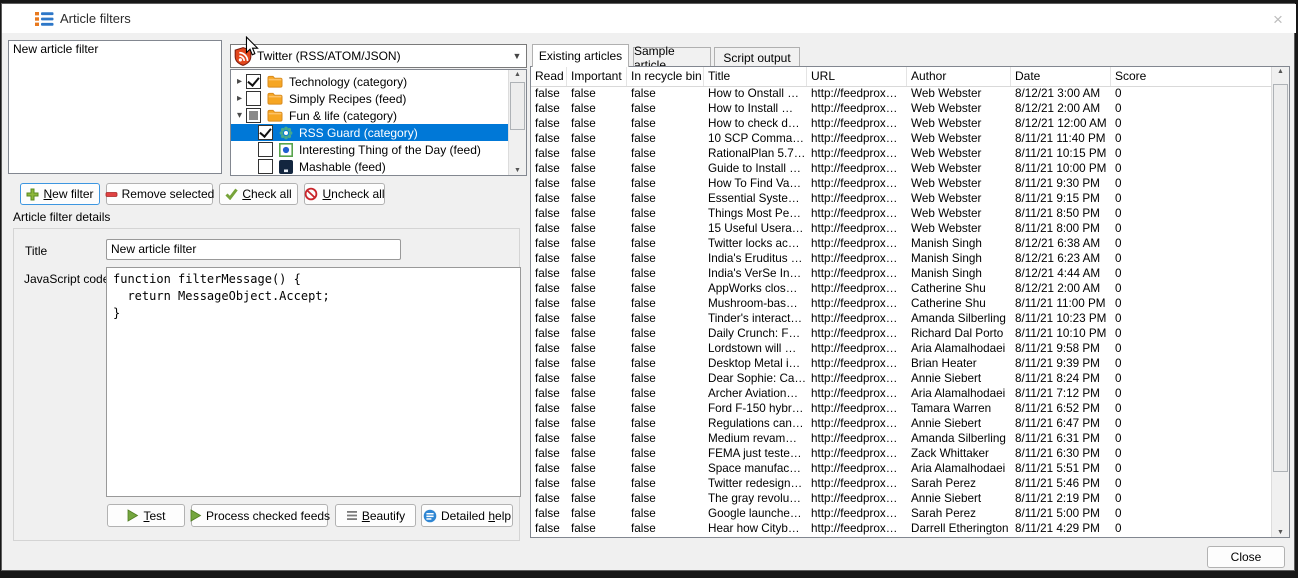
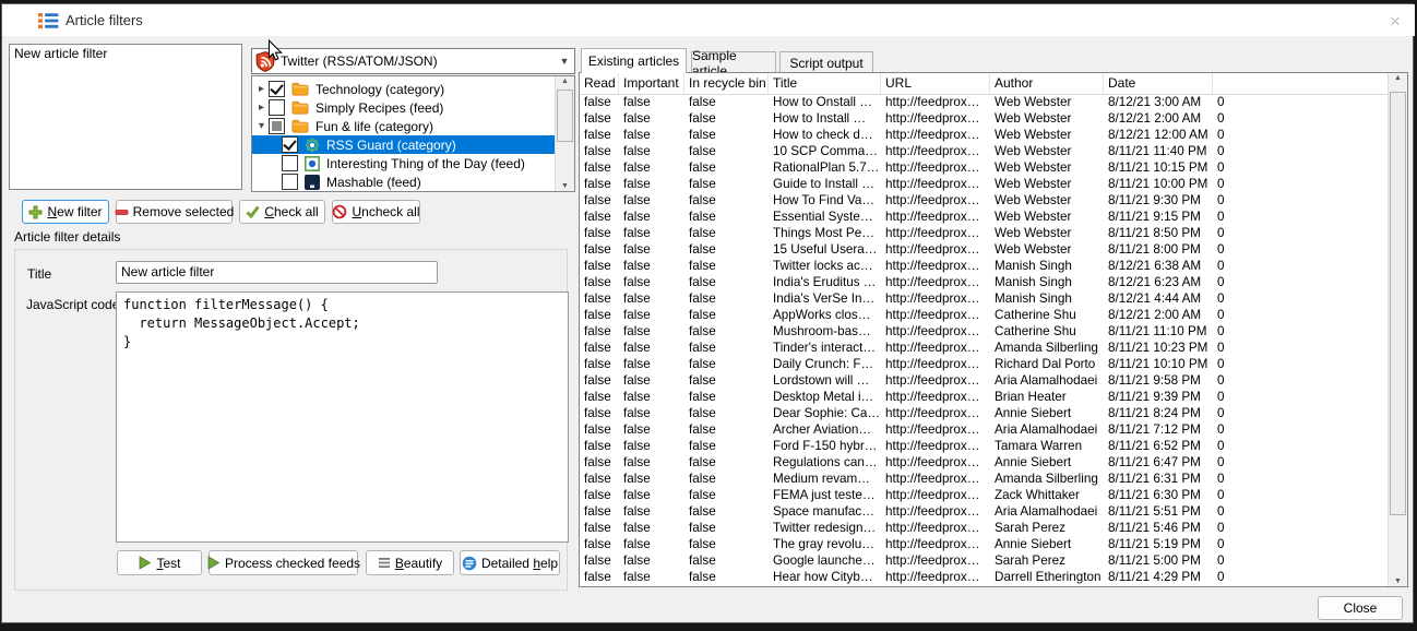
  Article filters
  ×
  New article filter
  Twitter (RSS/ATOM/JSON)
  ▼
  ▸
  Technology (category)
  ▸
  Simply Recipes (feed)
  ▾
  Fun & life (category)
  RSS Guard (category)
  Interesting Thing of the Day (feed)
  Mashable (feed)
  New filter
  Remove selected
  Check all
  Uncheck all
  Article filter details
  Title
  New article filter
  JavaScript cod
  function filterMessage() {
  return MessageObject.Accept;
  }
  Test
  Process checked feeds
  Beautify
  Detailed help
  Existing articles
  Sample article
  Script output
  Read
  Important
  In recycle bin
  Title
  URL
  Author
  Date
- Score
  false
  false
  false
  How to Onstall …
  http://feedprox…
  Web Webster
  8/12/21 3:00 AM
  0
  false
  false
  false
  How to Install …
  http://feedprox…
  Web Webster
  8/12/21 2:00 AM
  0
  false
  false
  false
  How to check d…
  http://feedprox…
  Web Webster
  8/12/21 12:00 AM
  0
  false
  false
  false
  10 SCP Comma…
  http://feedprox…
  Web Webster
  8/11/21 11:40 PM
  0
  false
  false
  false
  RationalPlan 5.7…
  http://feedprox…
  Web Webster
  8/11/21 10:15 PM
  0
  false
  false
  false
  Guide to Install …
  http://feedprox…
  Web Webster
  8/11/21 10:00 PM
  0
  false
  false
  false
  How To Find Va…
  http://feedprox…
  Web Webster
  8/11/21 9:30 PM
  0
  false
  false
  false
  Essential Syste…
  http://feedprox…
  Web Webster
  8/11/21 9:15 PM
  0
  false
  false
  false
  Things Most Pe…
  http://feedprox…
  Web Webster
  8/11/21 8:50 PM
  0
  false
  false
  false
  15 Useful Usera…
  http://feedprox…
  Web Webster
  8/11/21 8:00 PM
  0
  false
  false
  false
  Twitter locks ac…
  http://feedprox…
  Manish Singh
  8/12/21 6:38 AM
  0
  false
  false
  false
  India's Eruditus …
  http://feedprox…
  Manish Singh
  8/12/21 6:23 AM
  0
  false
  false
  false
  India's VerSe In…
  http://feedprox…
  Manish Singh
  8/12/21 4:44 AM
  0
  false
  false
  false
  AppWorks clos…
  http://feedprox…
  Catherine Shu
  8/12/21 2:00 AM
  0
  false
  false
  false
  Mushroom-bas…
  http://feedprox…
  Catherine Shu
- 8/11/21 11:00 PM
+ 8/11/21 11:10 PM
  0
  false
  false
  false
  Tinder's interact…
  http://feedprox…
  Amanda Silberling
  8/11/21 10:23 PM
  0
  false
  false
  false
  Daily Crunch: F…
  http://feedprox…
  Richard Dal Porto
  8/11/21 10:10 PM
  0
  false
  false
  false
  Lordstown will …
  http://feedprox…
  Aria Alamalhodaei
  8/11/21 9:58 PM
  0
  false
  false
  false
  Desktop Metal i…
  http://feedprox…
  Brian Heater
  8/11/21 9:39 PM
  0
  false
  false
  false
  Dear Sophie: Ca…
  http://feedprox…
  Annie Siebert
  8/11/21 8:24 PM
  0
  false
  false
  false
  Archer Aviation…
  http://feedprox…
  Aria Alamalhodaei
  8/11/21 7:12 PM
  0
  false
  false
  false
  Ford F-150 hybr…
  http://feedprox…
  Tamara Warren
  8/11/21 6:52 PM
  0
  false
  false
  false
  Regulations can…
  http://feedprox…
  Annie Siebert
  8/11/21 6:47 PM
  0
  false
  false
  false
  Medium revam…
  http://feedprox…
  Amanda Silberling
  8/11/21 6:31 PM
  0
  false
  false
  false
  FEMA just teste…
  http://feedprox…
  Zack Whittaker
  8/11/21 6:30 PM
  0
  false
  false
  false
  Space manufac…
  http://feedprox…
  Aria Alamalhodaei
  8/11/21 5:51 PM
  0
  false
  false
  false
  Twitter redesign…
  http://feedprox…
  Sarah Perez
  8/11/21 5:46 PM
  0
  false
  false
  false
  The gray revolu…
  http://feedprox…
  Annie Siebert
- 8/11/21 2:19 PM
+ 8/11/21 5:19 PM
  0
  false
  false
  false
  Google launche…
  http://feedprox…
  Sarah Perez
  8/11/21 5:00 PM
  0
  false
  false
  false
  Hear how Cityb…
  http://feedprox…
  Darrell Etherington
  8/11/21 4:29 PM
  0
  Close
